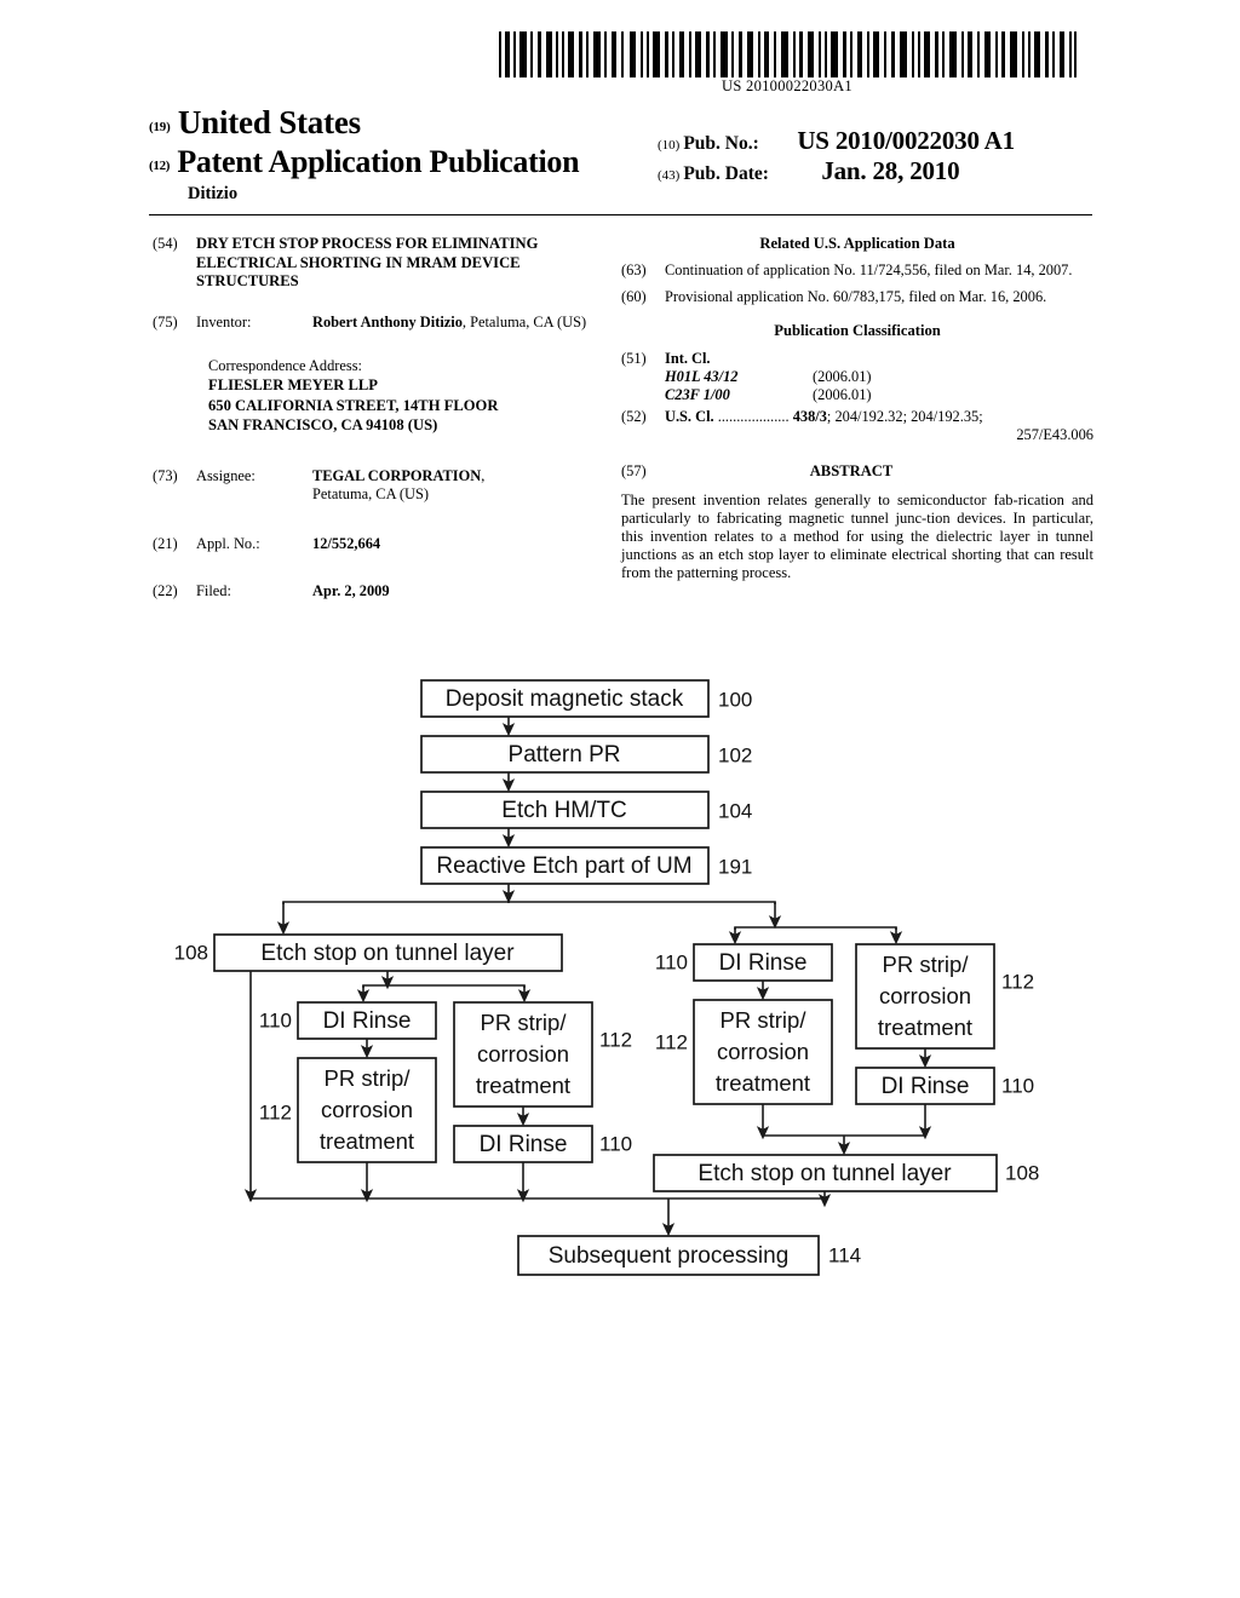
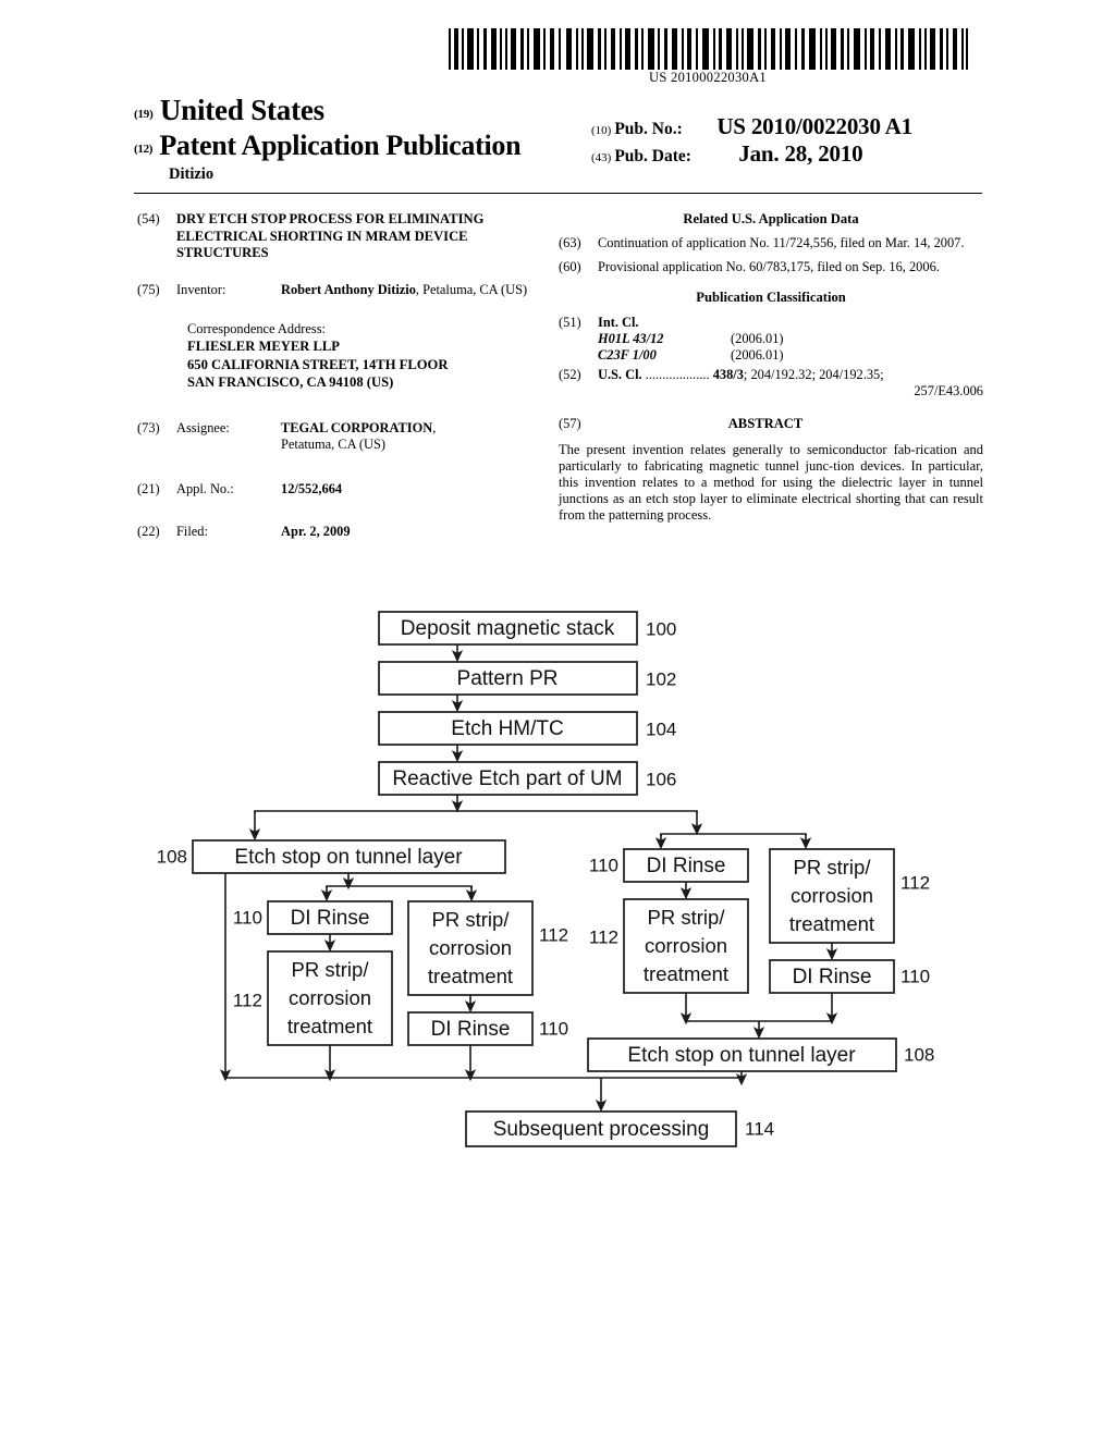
  US 20100022030A1
  (19) United States
  (12) Patent Application Publication
  Ditizio
  (10)
  Pub. No.:
  US 2010/0022030 A1
  (43)
  Pub. Date:
  Jan. 28, 2010
  (54)
  DRY ETCH STOP PROCESS FOR ELIMINATING ELECTRICAL SHORTING IN MRAM DEVICE STRUCTURES
  (75)
  Inventor:
  Robert Anthony Ditizio, Petaluma, CA (US)
  Correspondence Address:
  FLIESLER MEYER LLP
  650 CALIFORNIA STREET, 14TH FLOOR
  SAN FRANCISCO, CA 94108 (US)
  (73)
  Assignee:
  TEGAL CORPORATION,
  Petatuma, CA (US)
  (21)
  Appl. No.:
  12/552,664
  (22)
  Filed:
  Apr. 2, 2009
  Related U.S. Application Data
  (63)
  Continuation of application No. 11/724,556, filed on Mar. 14, 2007.
  (60)
- Provisional application No. 60/783,175, filed on Mar. 16, 2006.
+ Provisional application No. 60/783,175, filed on Sep. 16, 2006.
  Publication Classification
  (51)
  Int. Cl.
  H01L 43/12
  (2006.01)
  C23F 1/00
  (2006.01)
  (52)
  U.S. Cl. ................... 438/3; 204/192.32; 204/192.35;
  257/E43.006
  (57)
  ABSTRACT
  The present invention relates generally to semiconductor fab‐rication and particularly to fabricating magnetic tunnel junc‐tion devices. In particular, this invention relates to a method for using the dielectric layer in tunnel junctions as an etch stop layer to eliminate electrical shorting that can result from the patterning process.
  Deposit magnetic stack
  100
  Pattern PR
  102
  Etch HM/TC
  104
  Reactive Etch part of UM
- 191
+ 106
  Etch stop on tunnel layer
  108
  DI Rinse
  110
  PR strip/
  corrosion
  treatment
  112
  PR strip/
  corrosion
  treatment
  112
  DI Rinse
  110
  DI Rinse
  110
  PR strip/
  corrosion
  treatment
  112
  PR strip/
  corrosion
  treatment
  112
  DI Rinse
  110
  Etch stop on tunnel layer
  108
  Subsequent processing
  114
